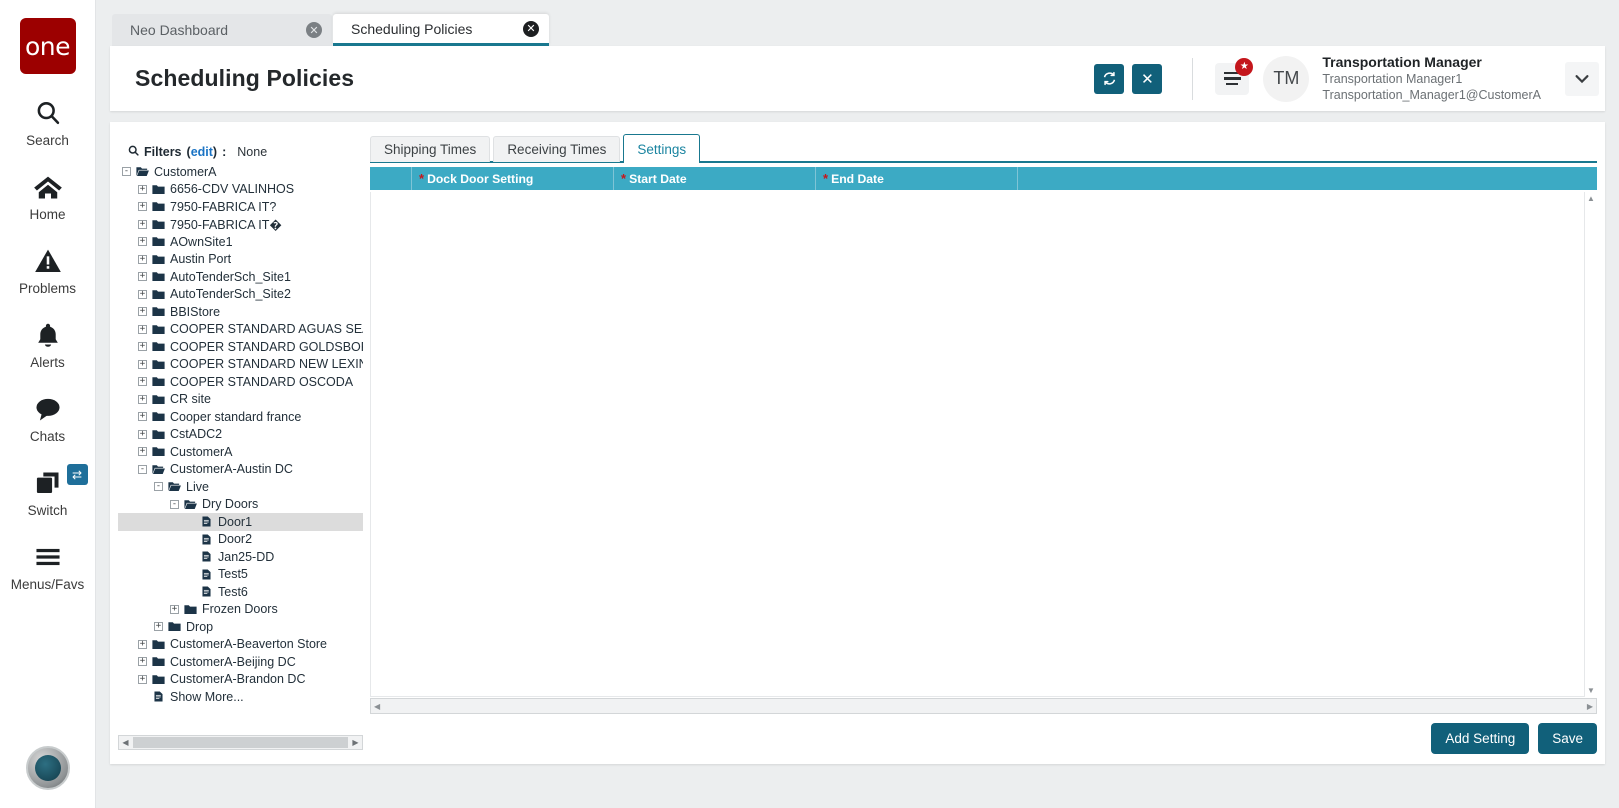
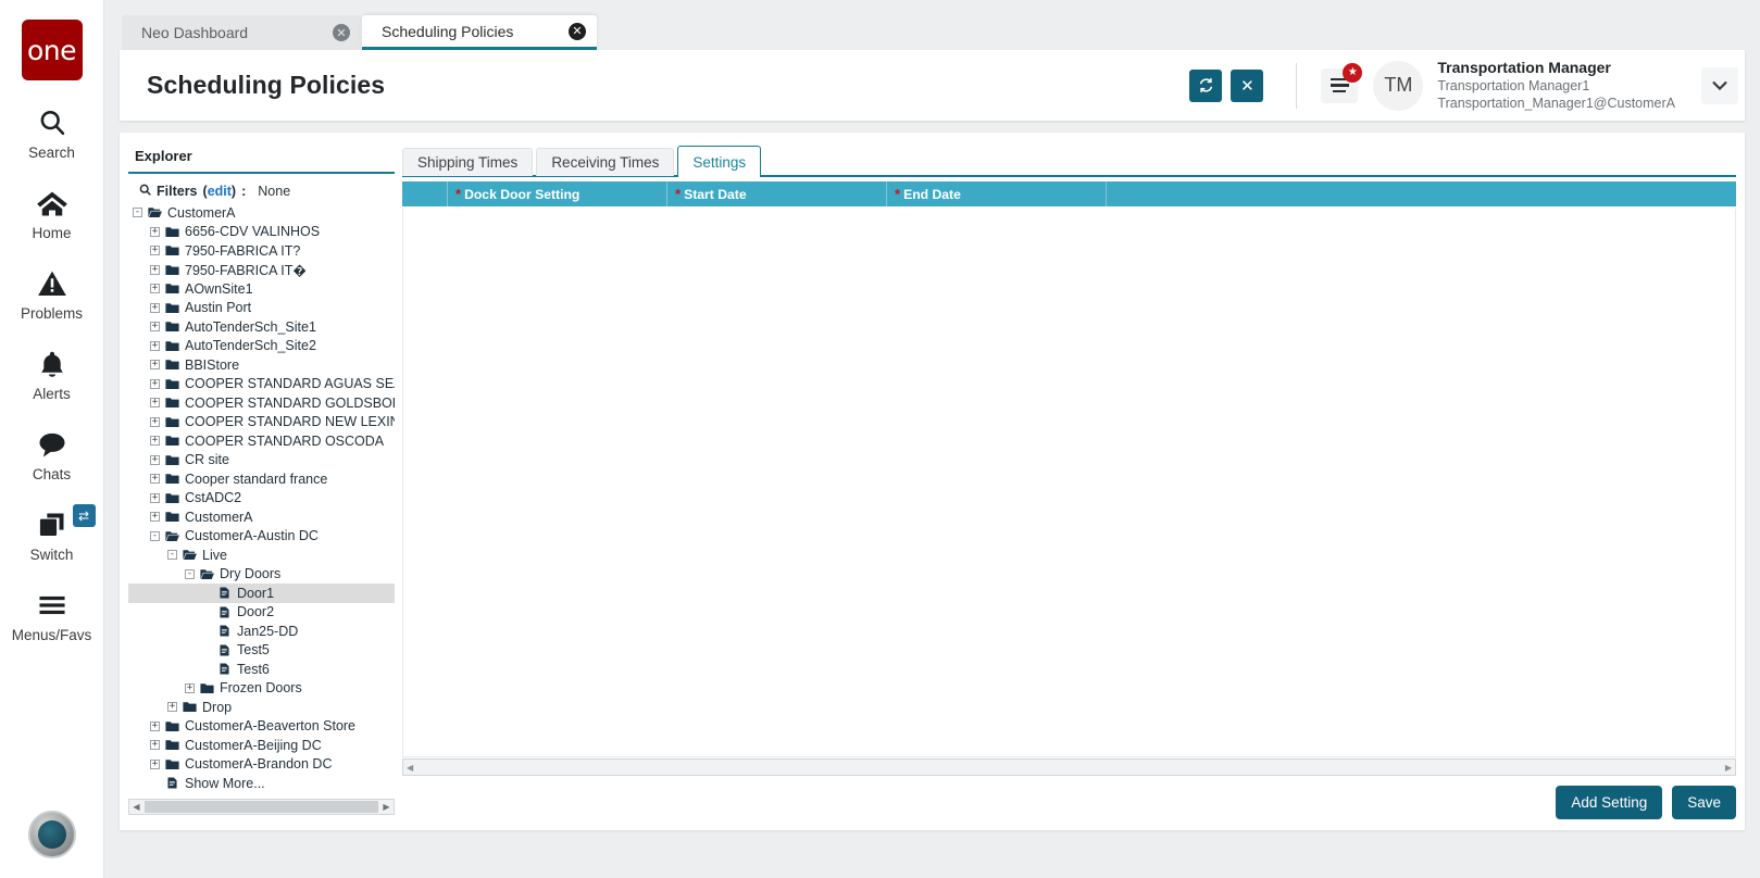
  one
  Search
  Home
  Problems
  Alerts
  Chats
  ⇄
  Switch
  Menus/Favs
  Neo Dashboard
  ✕
  Scheduling Policies
  ✕
  Scheduling Policies
  ✕
  ★
  TM
  Transportation Manager
  Transportation Manager1
  Transportation_Manager1@CustomerA
+ Explorer
  Filters
  (edit)
  :
  None
  -
  CustomerA
  +
  6656-CDV VALINHOS
  +
  7950-FABRICA IT?
  +
  7950-FABRICA IT�
  +
  AOwnSite1
  +
  Austin Port
  +
  AutoTenderSch_Site1
  +
  AutoTenderSch_Site2
  +
  BBIStore
  +
  COOPER STANDARD AGUAS SE
  +
  COOPER STANDARD GOLDSBO
  +
  COOPER STANDARD NEW LEXI
  +
  COOPER STANDARD OSCODA
  +
  CR site
  +
  Cooper standard france
  +
  CstADC2
  +
  CustomerA
  -
  CustomerA-Austin DC
  -
  Live
  -
  Dry Doors
  Door1
  Door2
  Jan25-DD
  Test5
  Test6
  +
  Frozen Doors
  +
  Drop
  +
  CustomerA-Beaverton Store
  +
  CustomerA-Beijing DC
  +
  CustomerA-Brandon DC
  Show More...
  ◀
  ▶
  Shipping Times
  Receiving Times
  Settings
  *
  Dock Door Setting
  *
  Start Date
  *
  End Date
- ▲
- ▼
  ◀
  ▶
  Add Setting
  Save
